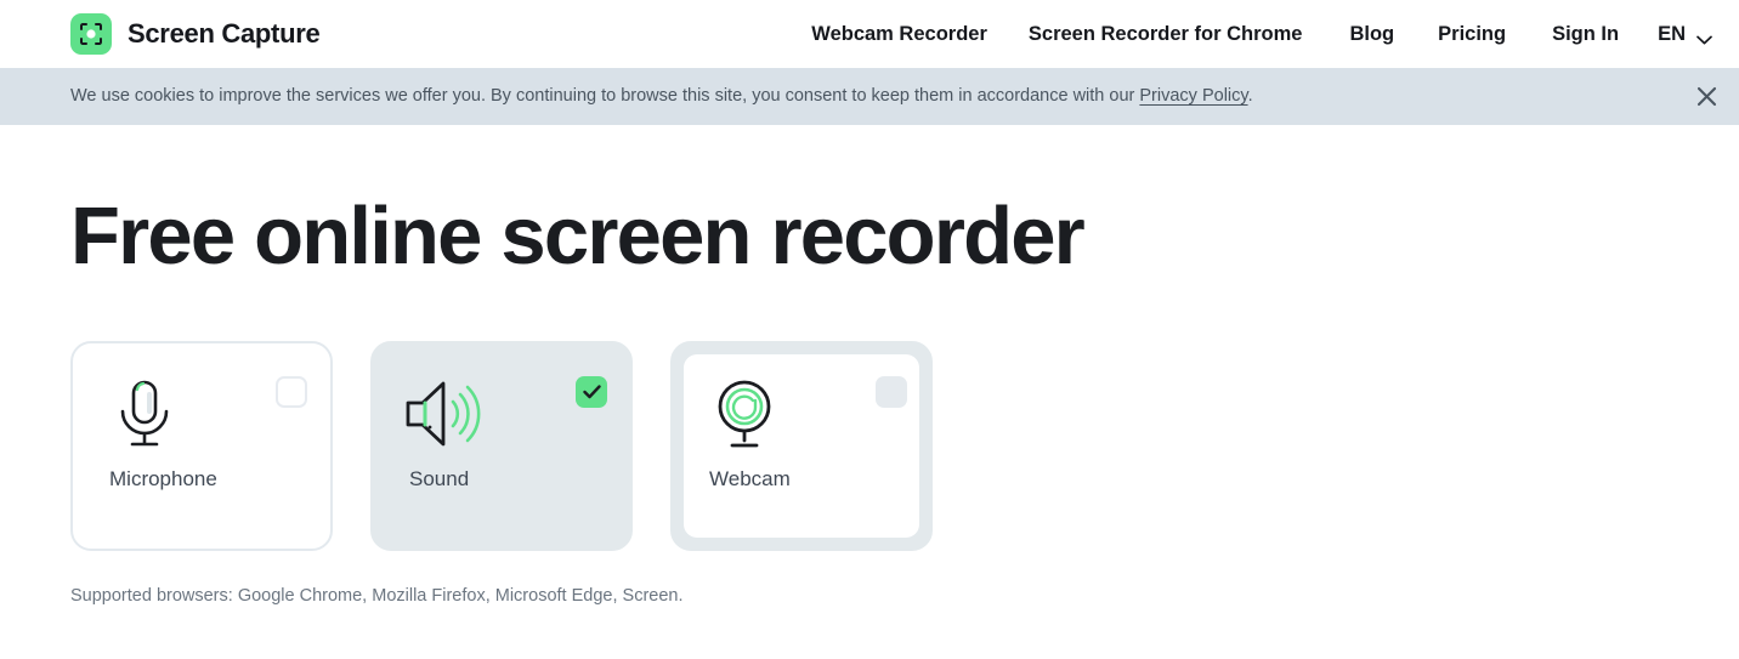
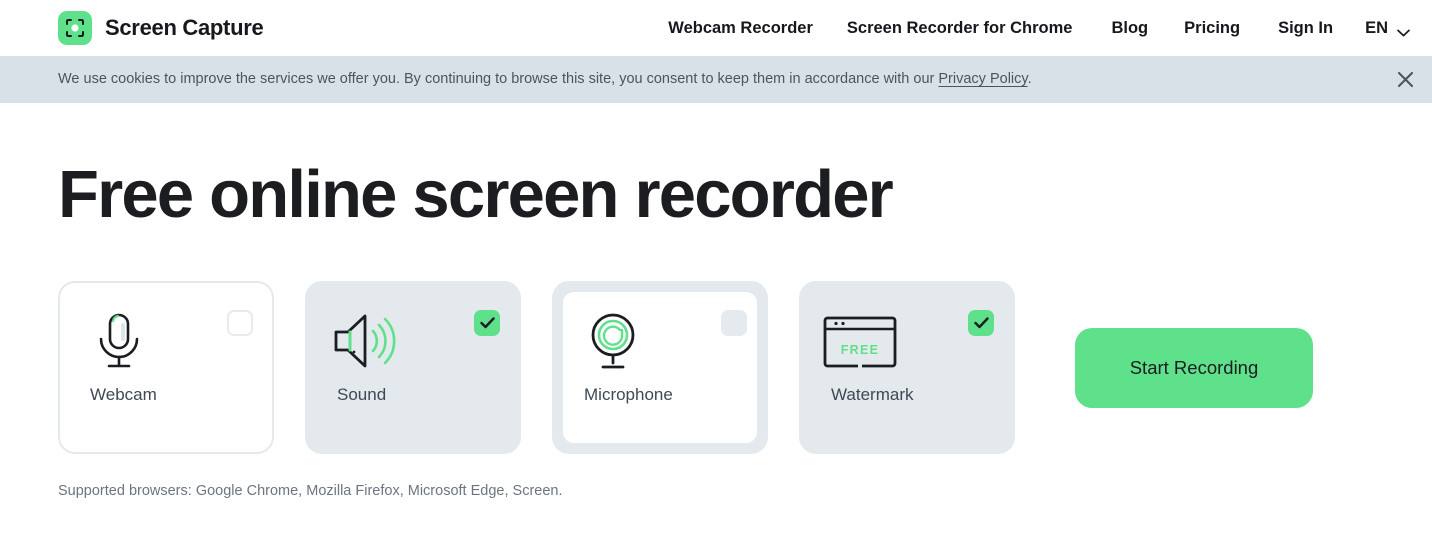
  Screen Capture
  Webcam Recorder
  Screen Recorder for Chrome
  Blog
  Pricing
  Sign In
  EN
  We use cookies to improve the services we offer you. By continuing to browse this site, you consent to keep them in accordance with our Privacy Policy.
  Free online screen recorder
- Microphone
+ Webcam
  Sound
- Webcam
+ Microphone
+ FREE
+ Watermark
+ Start Recording
  Supported browsers: Google Chrome, Mozilla Firefox, Microsoft Edge, Screen.
